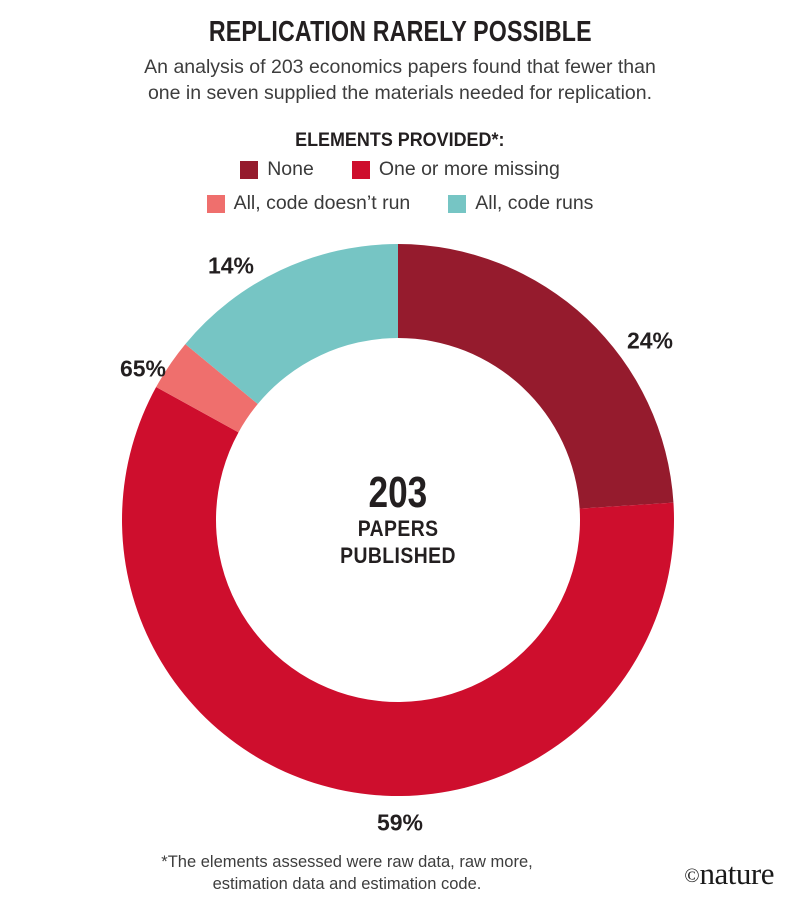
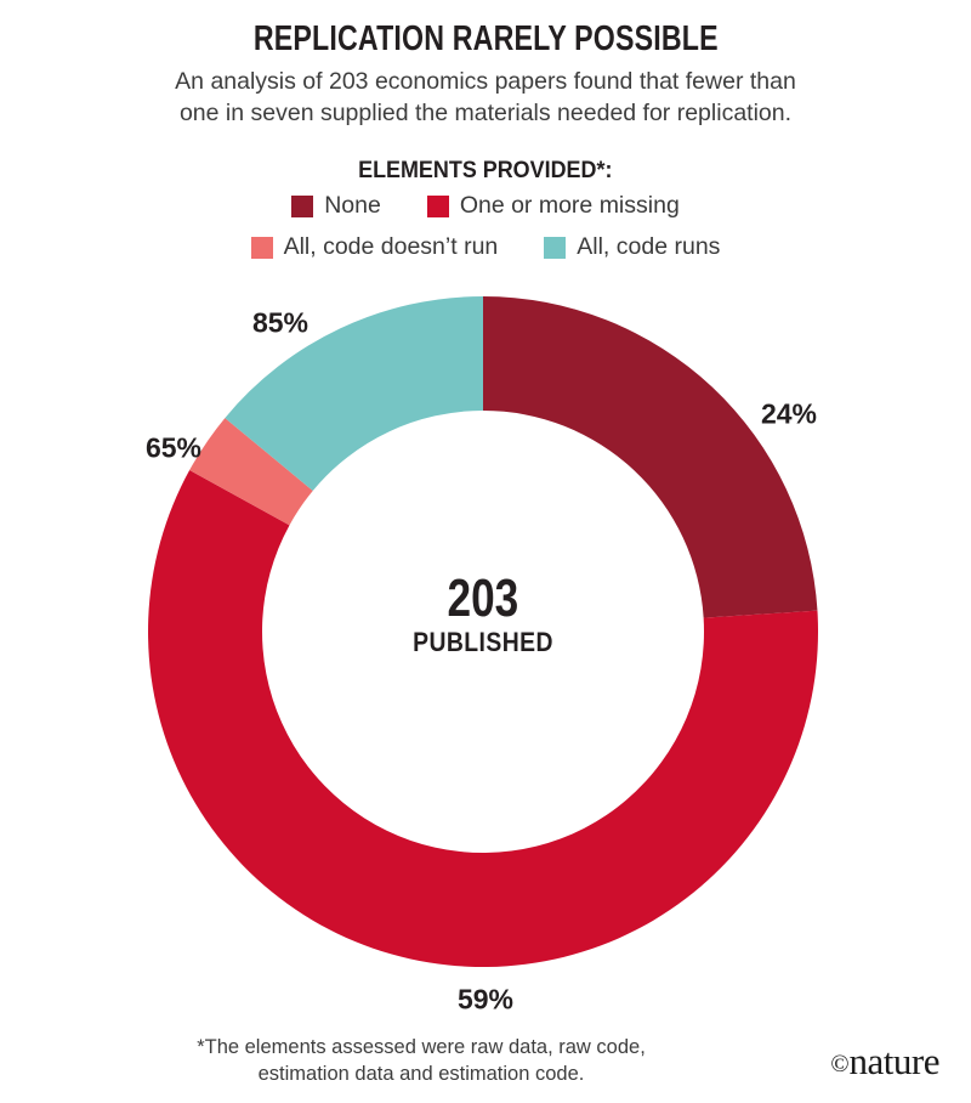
  REPLICATION RARELY POSSIBLE
  An analysis of 203 economics papers found that fewer than
  one in seven supplied the materials needed for replication.
  ELEMENTS PROVIDED*:
  None
  One or more missing
  All, code doesn’t run
  All, code runs
  24%
  59%
  65%
- 14%
+ 85%
  203
- PAPERS
  PUBLISHED
- *The elements assessed were raw data, raw more,
+ *The elements assessed were raw data, raw code,
  estimation data and estimation code.
  ©nature
